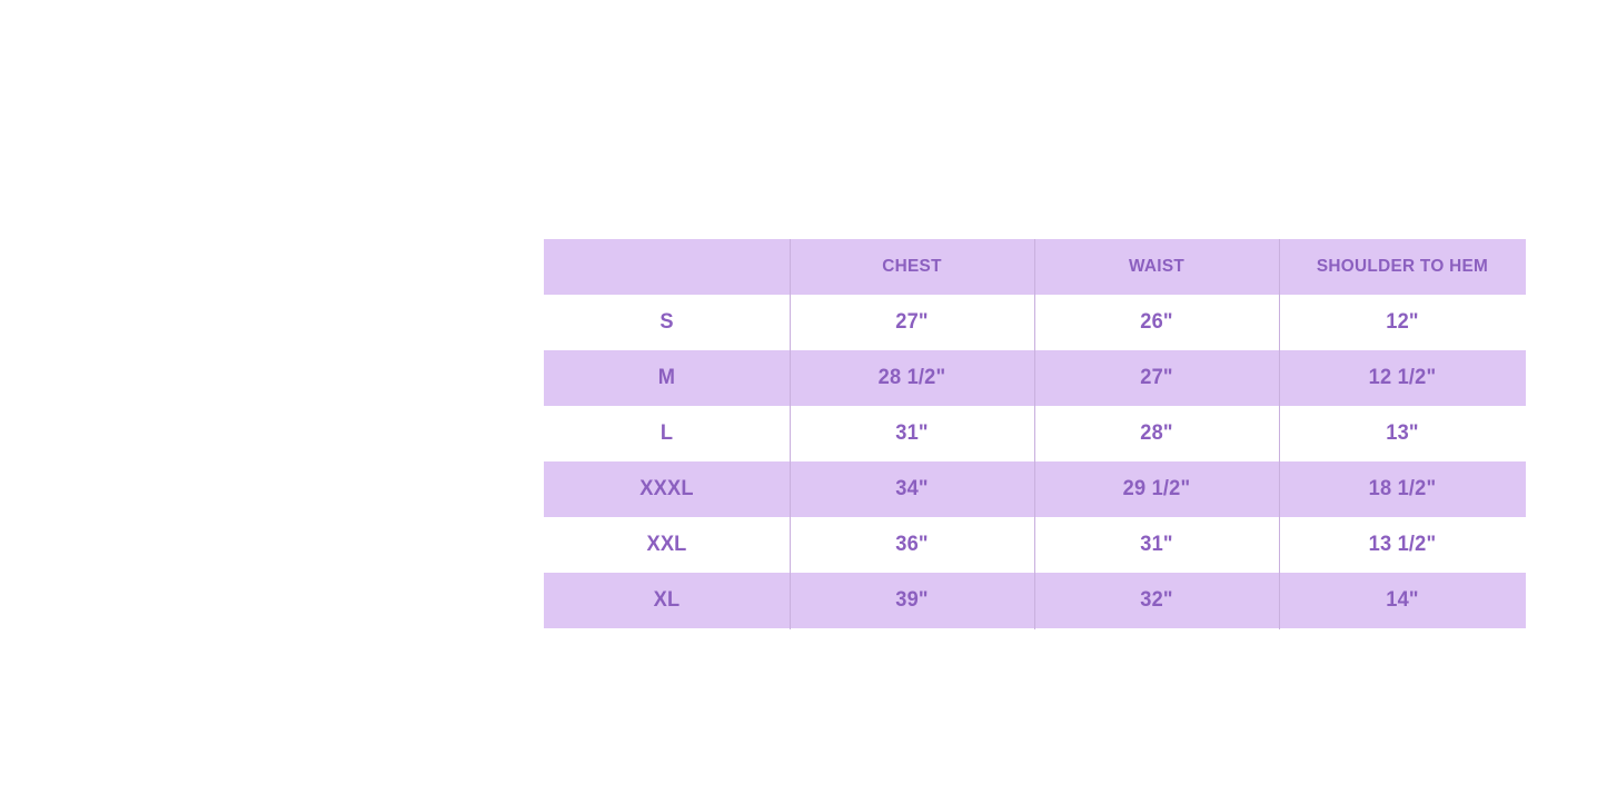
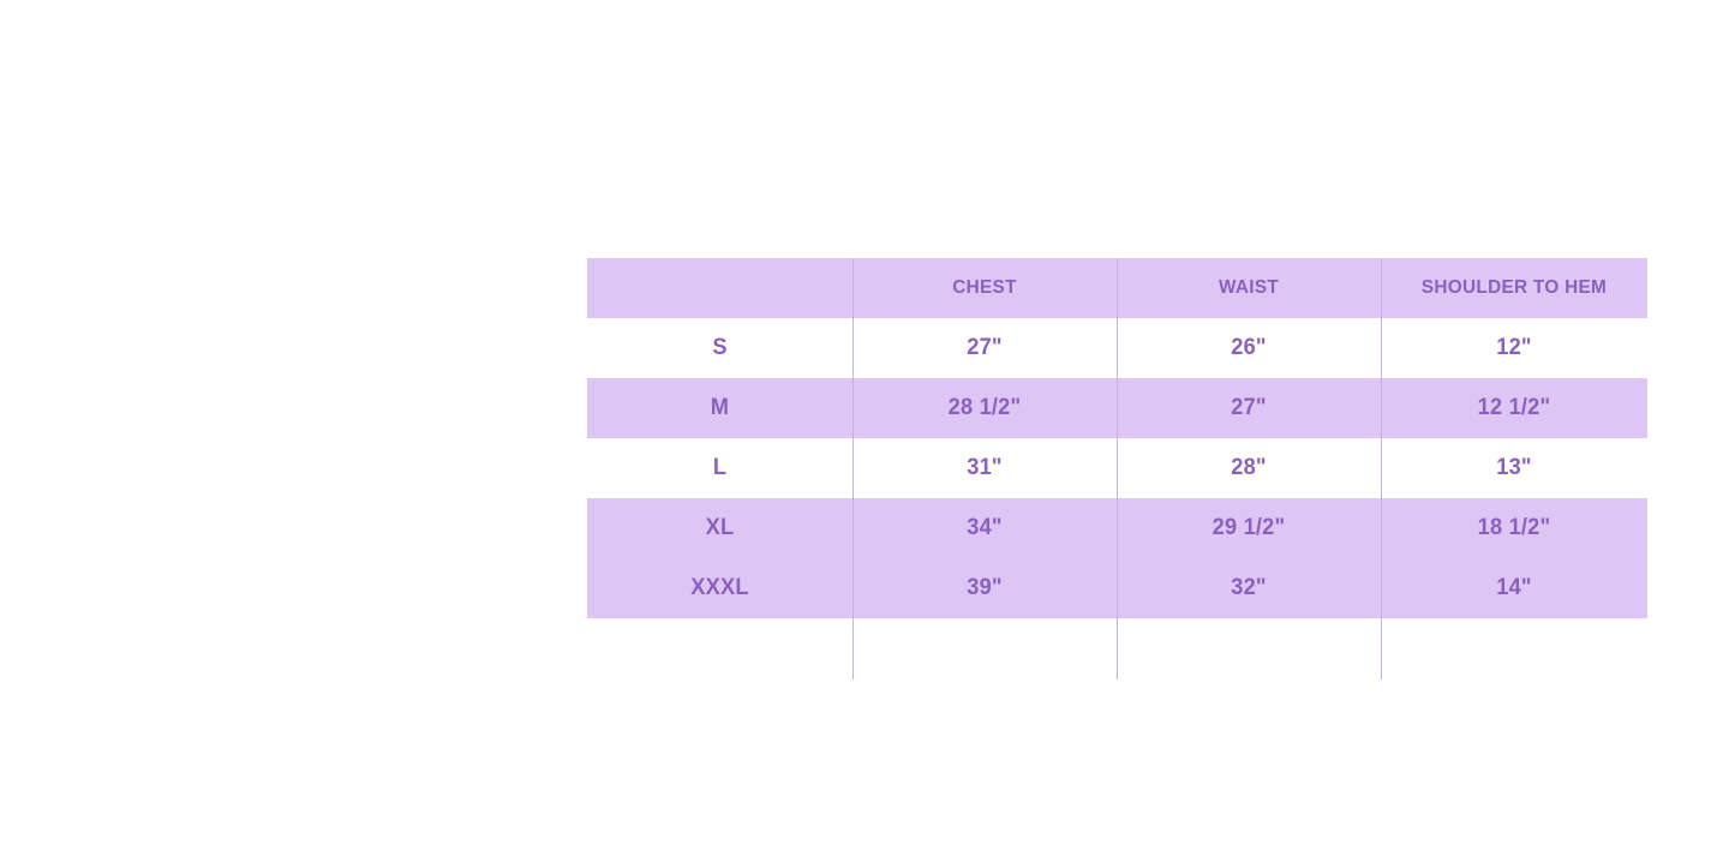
  	CHEST	WAIST	SHOULDER TO HEM
  S	27"	26"	12"
  M	28 1/2"	27"	12 1/2"
  L	31"	28"	13"
- XXXL	34"	29 1/2"	18 1/2"
+ XL	34"	29 1/2"	18 1/2"
- XXL	36"	31"	13 1/2"
- XL	39"	32"	14"
+ XXXL	39"	32"	14"
